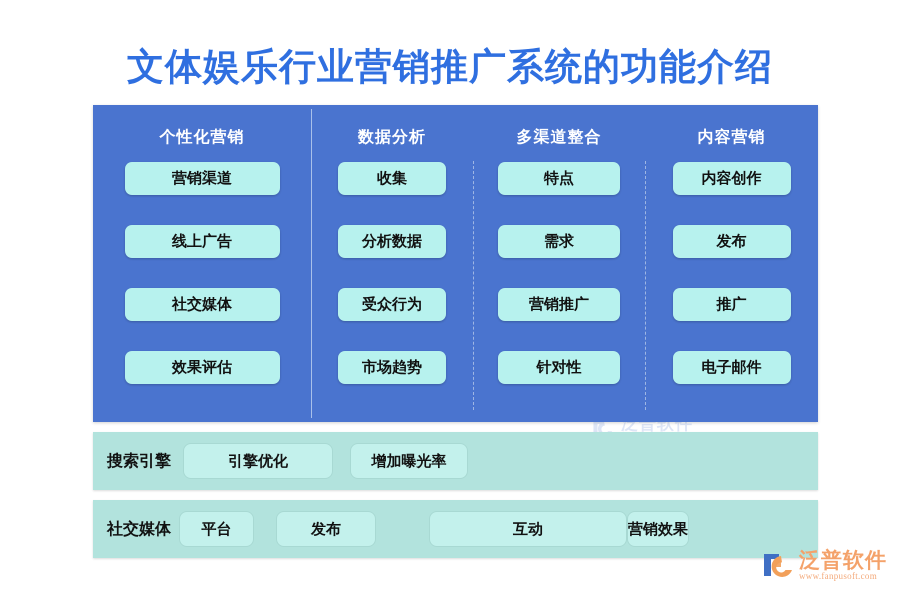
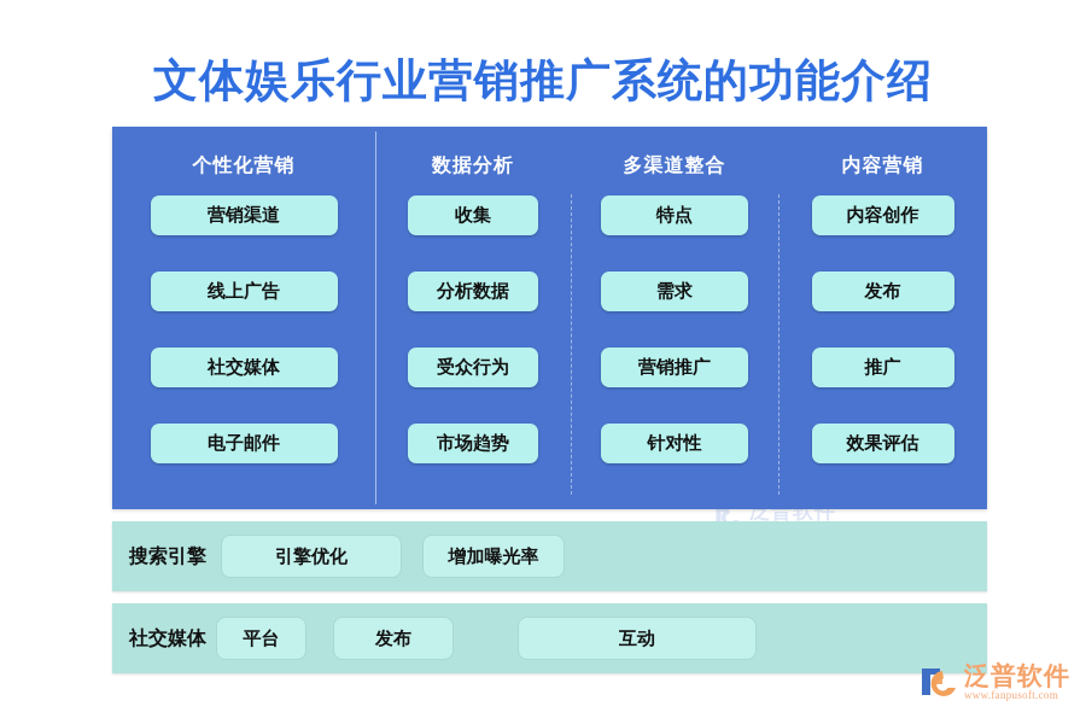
  文体娱乐行业营销推广系统的功能介绍
  个性化营销
  营销渠道
  线上广告
  社交媒体
- 效果评估
+ 电子邮件
  数据分析
  收集
  分析数据
  受众行为
  市场趋势
  多渠道整合
  特点
  需求
  营销推广
  针对性
  内容营销
  内容创作
  发布
  推广
- 电子邮件
+ 效果评估
  泛普软件
  搜索引擎
  引擎优化
  增加曝光率
  社交媒体
  平台
  发布
  互动
- 营销效果
  泛普软件
  www.fanpusoft.com
